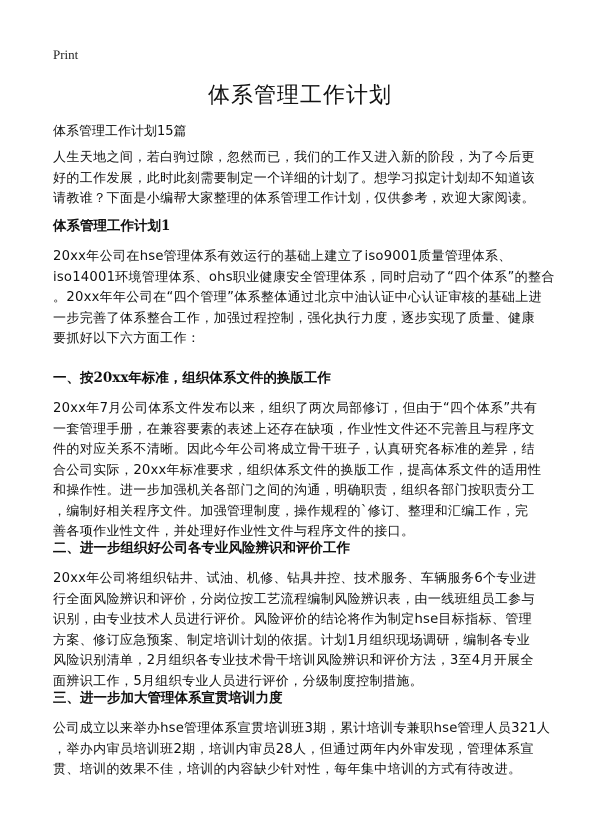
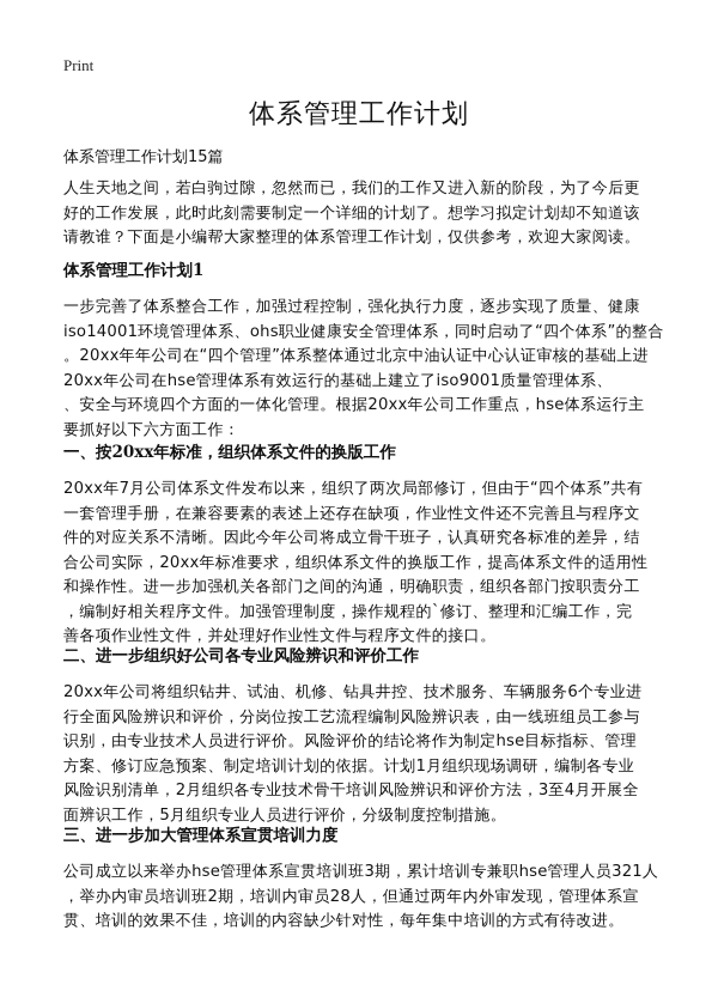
  Print
  体系管理工作计划
  体系管理工作计划15篇
  人生天地之间，若白驹过隙，忽然而已，我们的工作又进入新的阶段，为了今后更
  好的工作发展，此时此刻需要制定一个详细的计划了。想学习拟定计划却不知道该
  请教谁？下面是小编帮大家整理的体系管理工作计划，仅供参考，欢迎大家阅读。
  体系管理工作计划1
- 20xx年公司在hse管理体系有效运行的基础上建立了iso9001质量管理体系、
+ 一步完善了体系整合工作，加强过程控制，强化执行力度，逐步实现了质量、健康
  iso14001环境管理体系、ohs职业健康安全管理体系，同时启动了“四个体系”的整合
  。20xx年年公司在“四个管理”体系整体通过北京中油认证中心认证审核的基础上进
- 一步完善了体系整合工作，加强过程控制，强化执行力度，逐步实现了质量、健康
+ 20xx年公司在hse管理体系有效运行的基础上建立了iso9001质量管理体系、
+ 、安全与环境四个方面的一体化管理。根据20xx年公司工作重点，hse体系运行主
  要抓好以下六方面工作：
  一、按20xx年标准，组织体系文件的换版工作
  20xx年7月公司体系文件发布以来，组织了两次局部修订，但由于“四个体系”共有
  一套管理手册，在兼容要素的表述上还存在缺项，作业性文件还不完善且与程序文
  件的对应关系不清晰。因此今年公司将成立骨干班子，认真研究各标准的差异，结
  合公司实际，20xx年标准要求，组织体系文件的换版工作，提高体系文件的适用性
  和操作性。进一步加强机关各部门之间的沟通，明确职责，组织各部门按职责分工
  ，编制好相关程序文件。加强管理制度，操作规程的`修订、整理和汇编工作，完
  善各项作业性文件，并处理好作业性文件与程序文件的接口。
  二、进一步组织好公司各专业风险辨识和评价工作
  20xx年公司将组织钻井、试油、机修、钻具井控、技术服务、车辆服务6个专业进
  行全面风险辨识和评价，分岗位按工艺流程编制风险辨识表，由一线班组员工参与
  识别，由专业技术人员进行评价。风险评价的结论将作为制定hse目标指标、管理
  方案、修订应急预案、制定培训计划的依据。计划1月组织现场调研，编制各专业
  风险识别清单，2月组织各专业技术骨干培训风险辨识和评价方法，3至4月开展全
  面辨识工作，5月组织专业人员进行评价，分级制度控制措施。
  三、进一步加大管理体系宣贯培训力度
  公司成立以来举办hse管理体系宣贯培训班3期，累计培训专兼职hse管理人员321人
  ，举办内审员培训班2期，培训内审员28人，但通过两年内外审发现，管理体系宣
  贯、培训的效果不佳，培训的内容缺少针对性，每年集中培训的方式有待改进。
